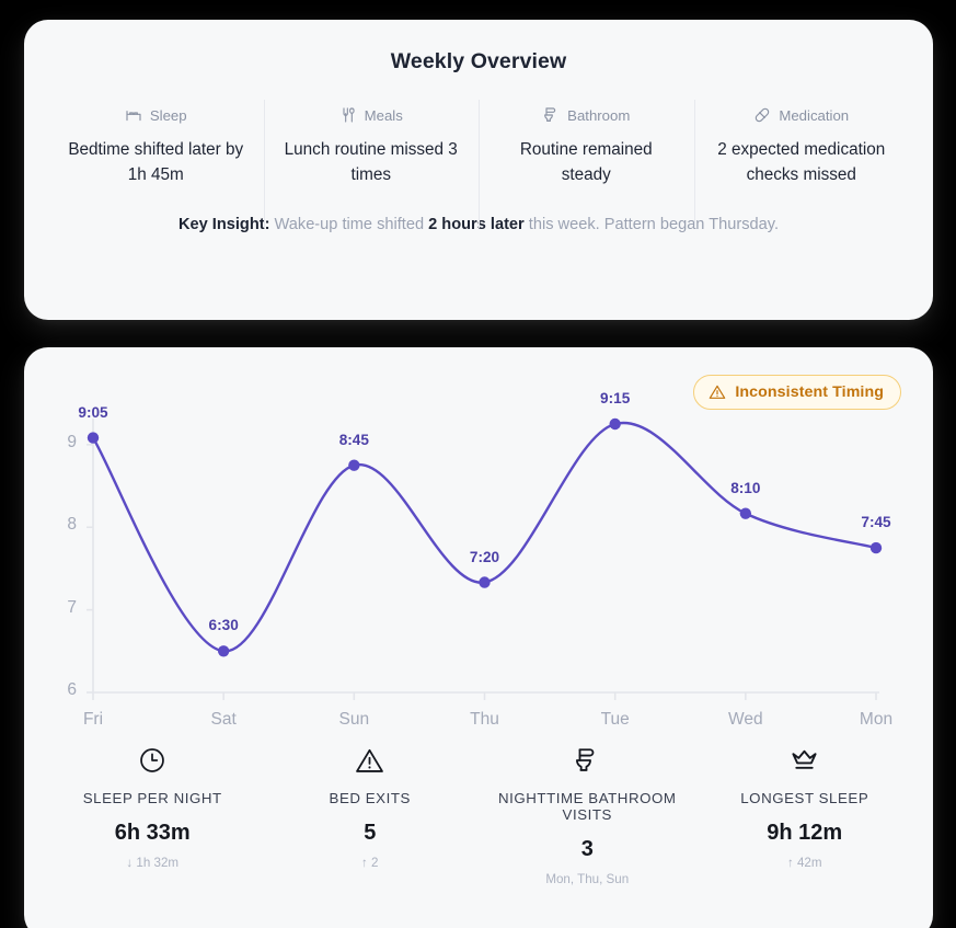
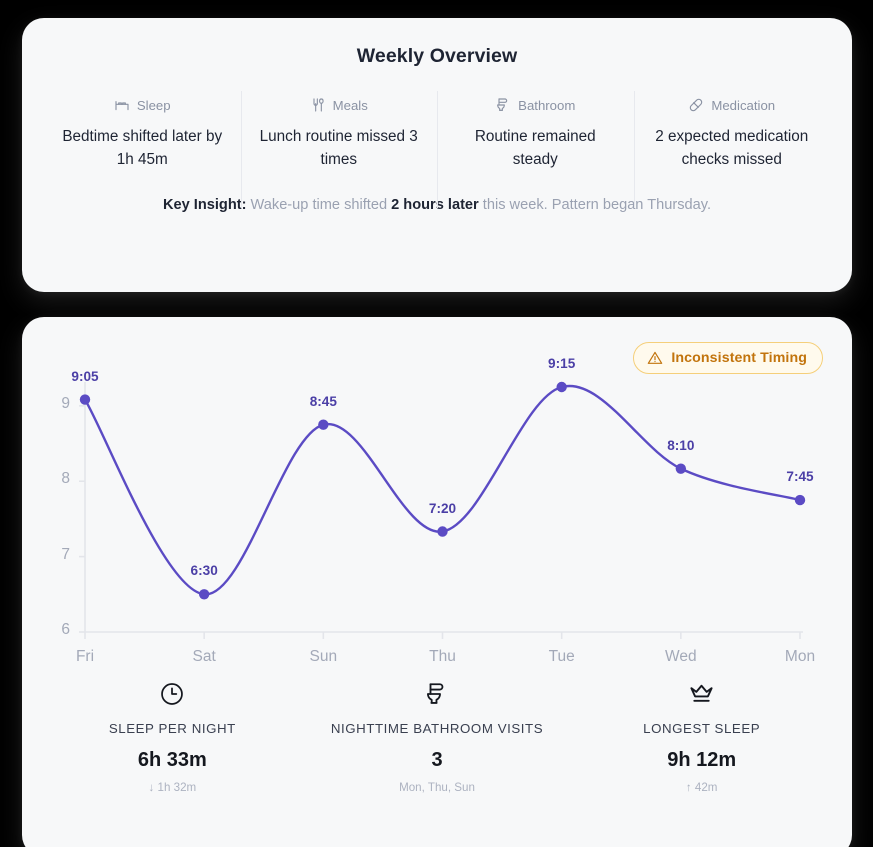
  Weekly Overview
  Sleep
  Bedtime shifted later by 1h 45m
  Meals
  Lunch routine missed 3 times
  Bathroom
  Routine remained steady
  Medication
  2 expected medication checks missed
  Key Insight: Wake-up time shifted 2 hours later this week. Pattern began Thursday.
  Inconsistent Timing
  6
  7
  8
  9
  Fri
  Sat
  Sun
  Thu
  Tue
  Wed
  Mon
  9:05
  6:30
  8:45
  7:20
  9:15
  8:10
  7:45
  SLEEP PER NIGHT
  6h 33m
  ↓ 1h 32m
- BED EXITS
- 5
- ↑ 2
  NIGHTTIME BATHROOM VISITS
  3
  Mon, Thu, Sun
  LONGEST SLEEP
  9h 12m
  ↑ 42m
